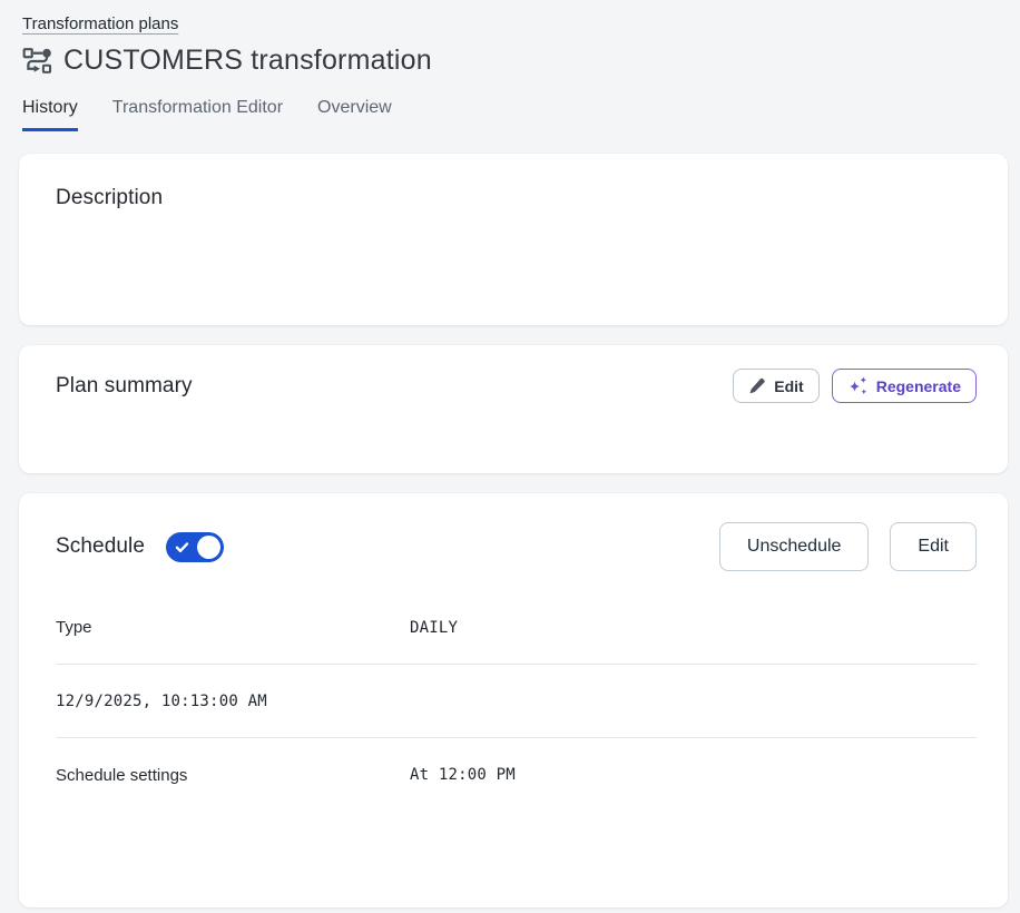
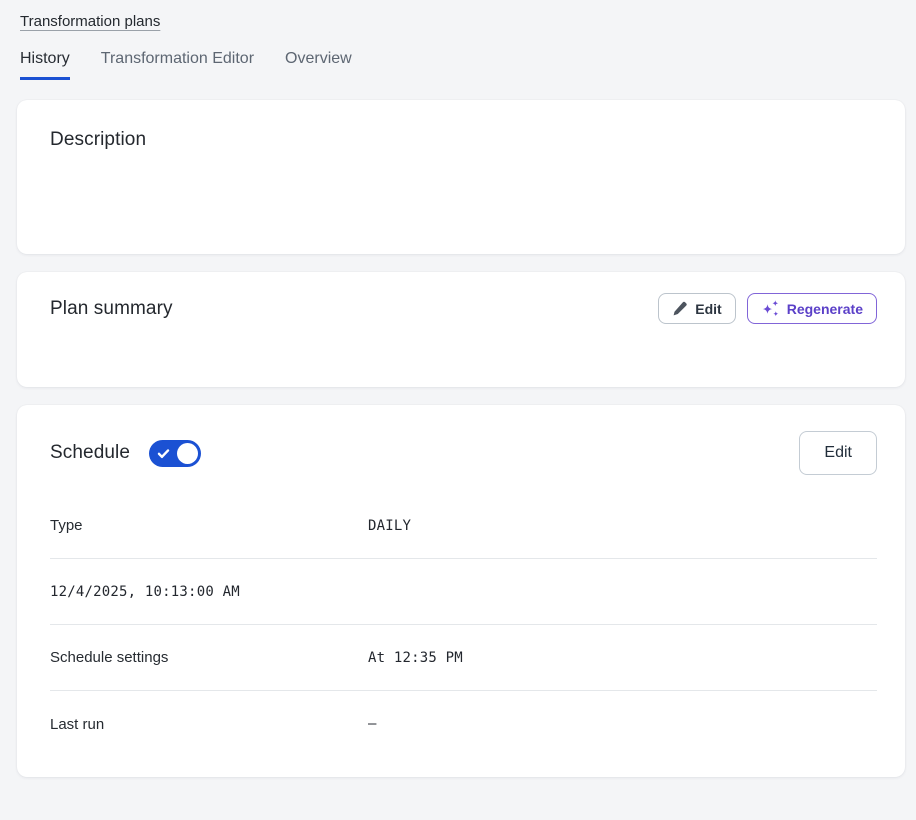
  Transformation plans
- CUSTOMERS transformation
  History
  Transformation Editor
  Overview
  Description
  Plan summary
  Edit
  Regenerate
  Schedule
- Unschedule
  Edit
  Type
  DAILY
- 12/9/2025, 10:13:00 AM
+ 12/4/2025, 10:13:00 AM
  Schedule settings
- At 12:00 PM
+ At 12:35 PM
+ Last run
+ –
